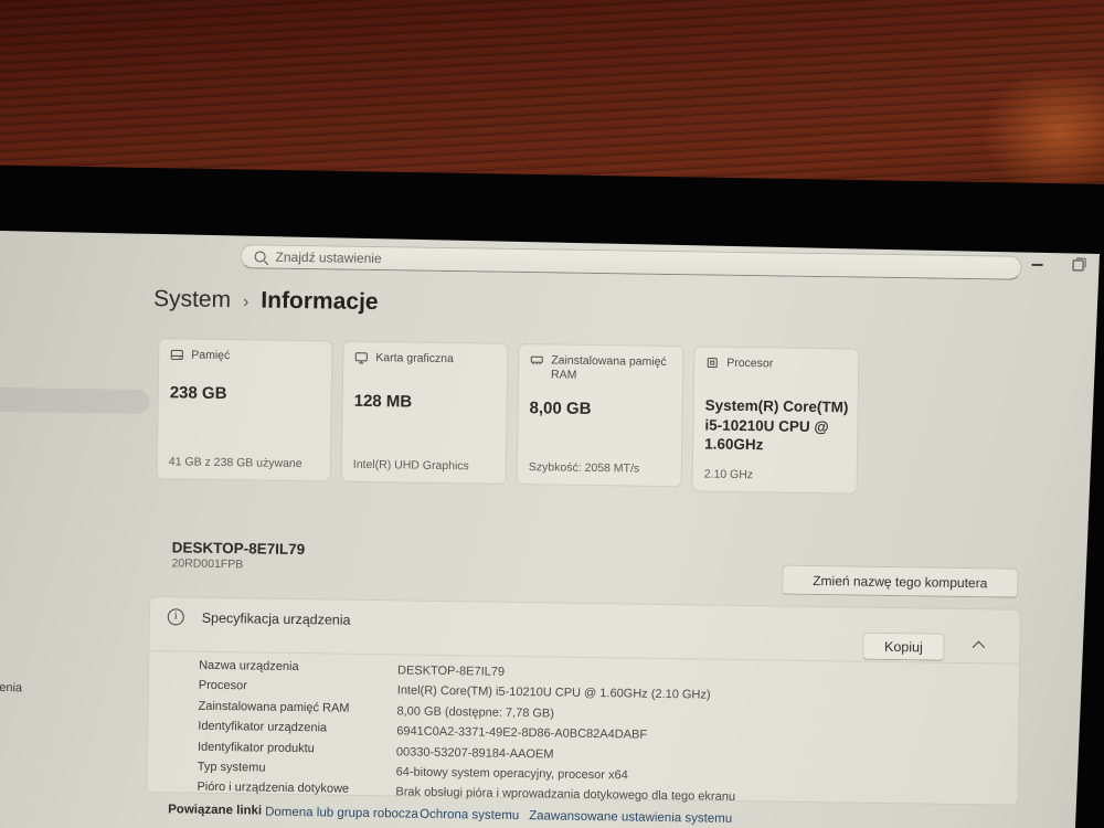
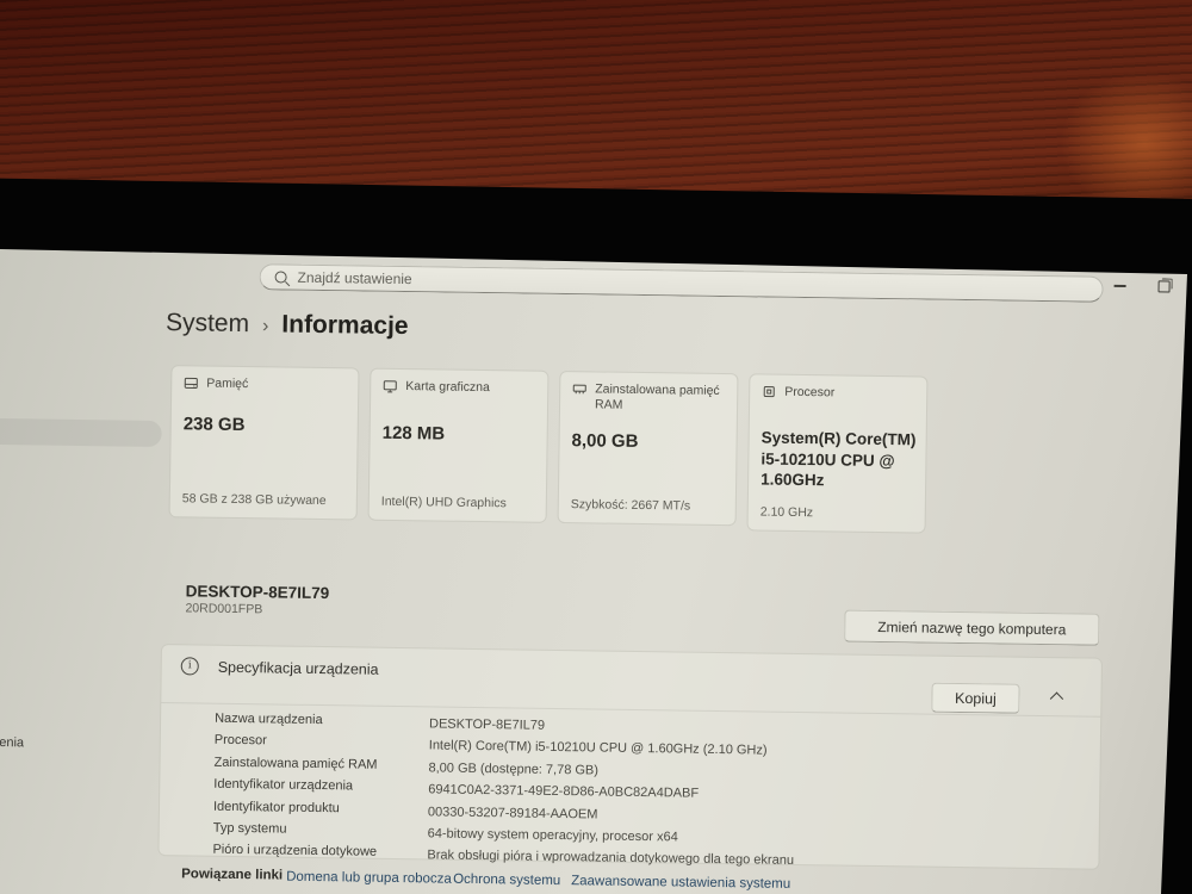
  enia
  Znajdź ustawienie
  System
  ›
  Informacje
  Pamięć
  238 GB
- 41 GB z 238 GB używane
+ 58 GB z 238 GB używane
  Karta graficzna
  128 MB
  Intel(R) UHD Graphics
  Zainstalowana pamięć RAM
  8,00 GB
- Szybkość: 2058 MT/s
+ Szybkość: 2667 MT/s
  Procesor
  System(R) Core(TM) i5-10210U CPU @ 1.60GHz
  2.10 GHz
  DESKTOP-8E7IL79
  20RD001FPB
  Zmień nazwę tego komputera
  Specyfikacja urządzenia
  Kopiuj
  Nazwa urządzenia
  DESKTOP-8E7IL79
  Procesor
  Intel(R) Core(TM) i5-10210U CPU @ 1.60GHz (2.10 GHz)
  Zainstalowana pamięć RAM
  8,00 GB (dostępne: 7,78 GB)
  Identyfikator urządzenia
  6941C0A2-3371-49E2-8D86-A0BC82A4DABF
  Identyfikator produktu
  00330-53207-89184-AAOEM
  Typ systemu
  64-bitowy system operacyjny, procesor x64
  Pióro i urządzenia dotykowe
  Brak obsługi pióra i wprowadzania dotykowego dla tego ekranu
  Powiązane linki
  Domena lub grupa robocza
  Ochrona systemu
  Zaawansowane ustawienia systemu
